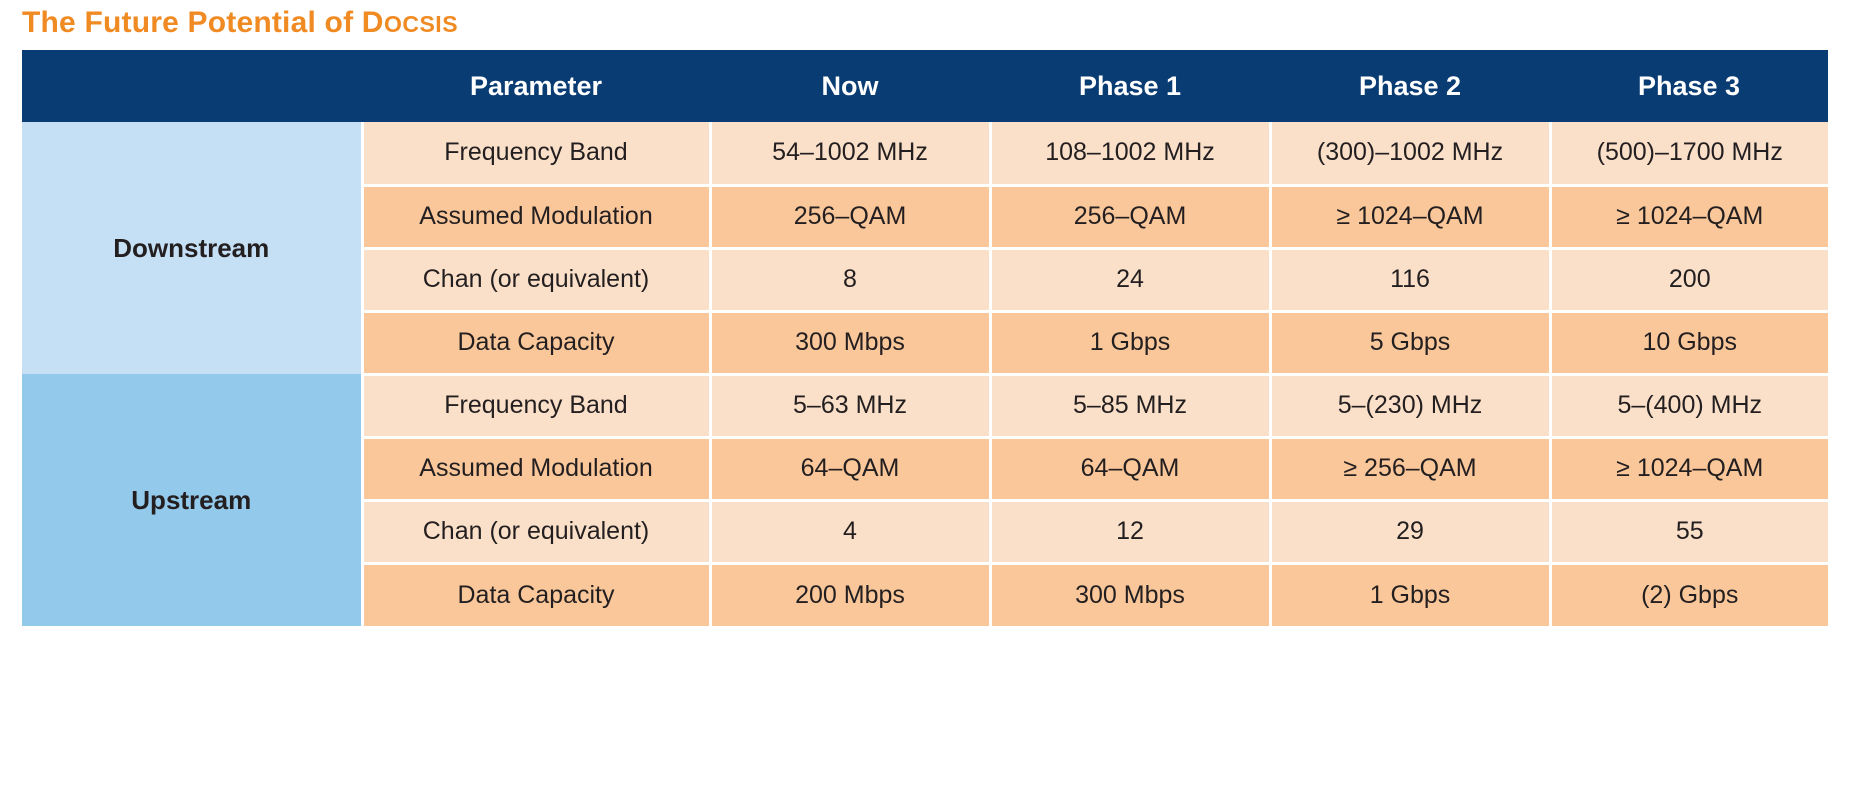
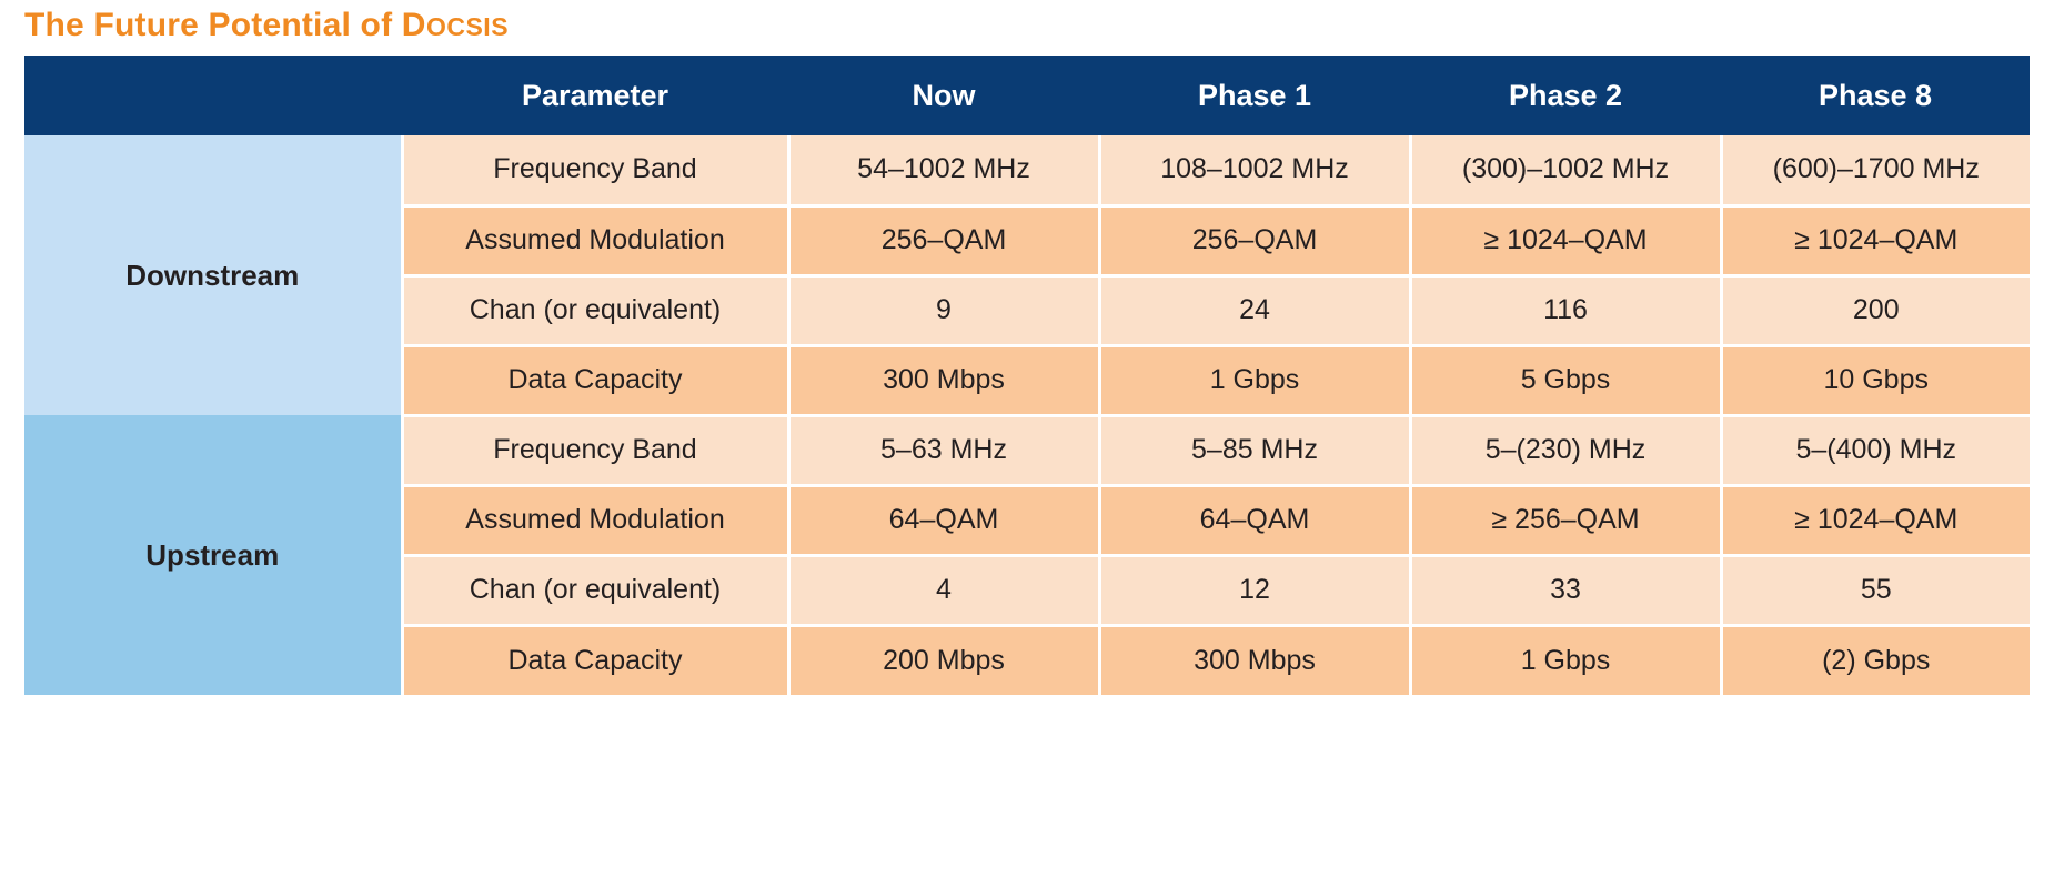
  The Future Potential of DOCSIS
- 	Parameter	Now	Phase 1	Phase 2	Phase 3
+ 	Parameter	Now	Phase 1	Phase 2	Phase 8
- Downstream	Frequency Band	54–1002 MHz	108–1002 MHz	(300)–1002 MHz	(500)–1700 MHz
+ Downstream	Frequency Band	54–1002 MHz	108–1002 MHz	(300)–1002 MHz	(600)–1700 MHz
  Assumed Modulation	256–QAM	256–QAM	≥ 1024–QAM	≥ 1024–QAM
- Chan (or equivalent)	8	24	116	200
+ Chan (or equivalent)	9	24	116	200
  Data Capacity	300 Mbps	1 Gbps	5 Gbps	10 Gbps
  Upstream	Frequency Band	5–63 MHz	5–85 MHz	5–(230) MHz	5–(400) MHz
  Assumed Modulation	64–QAM	64–QAM	≥ 256–QAM	≥ 1024–QAM
- Chan (or equivalent)	4	12	29	55
+ Chan (or equivalent)	4	12	33	55
  Data Capacity	200 Mbps	300 Mbps	1 Gbps	(2) Gbps
